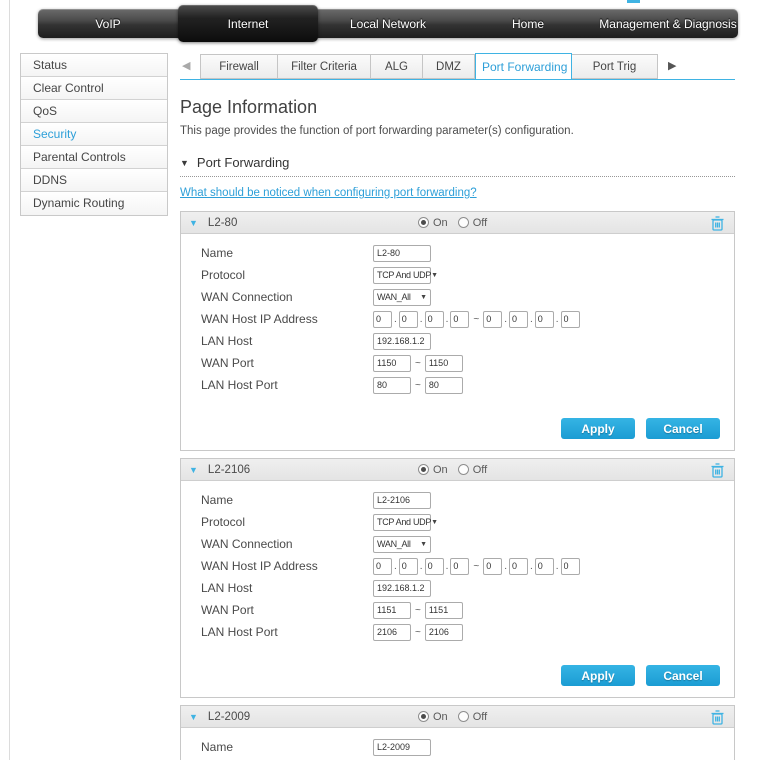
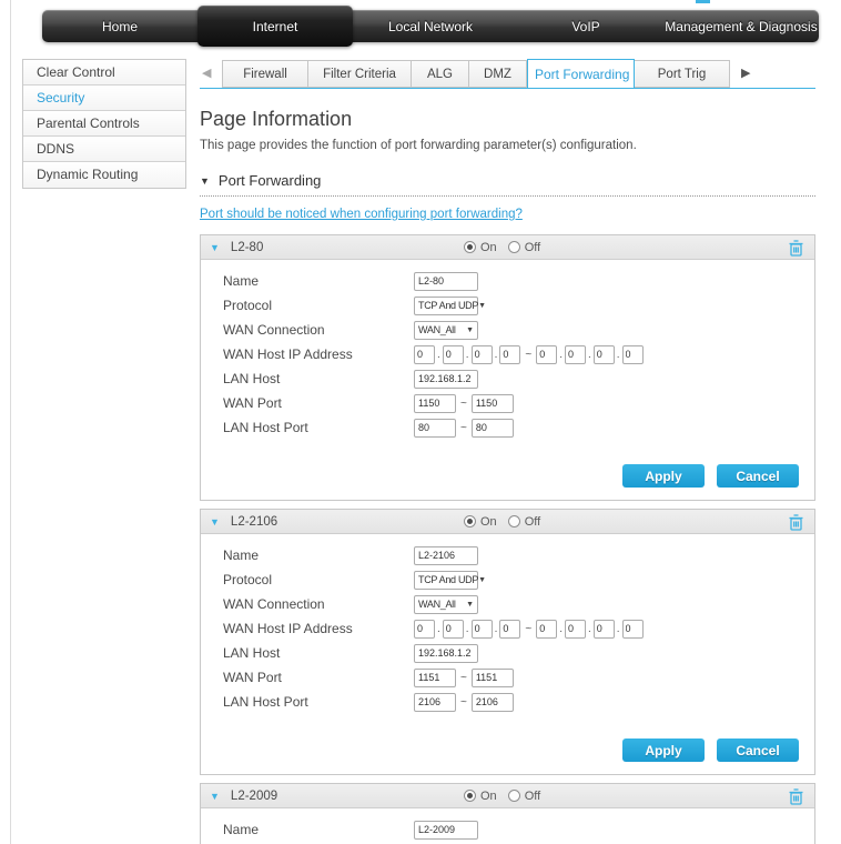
- VoIP
+ Home
  Internet
  Local Network
- Home
+ VoIP
  Management & Diagnosis
- Status
  Clear Control
- QoS
  Security
  Parental Controls
  DDNS
  Dynamic Routing
  ◀
  Firewall
  Filter Criteria
  ALG
  DMZ
  Port Forwarding
  Port Trig
  ▶
  Page Information
  This page provides the function of port forwarding parameter(s) configuration.
  ▼
  Port Forwarding
- What should be noticed when configuring port forwarding?
+ Port should be noticed when configuring port forwarding?
  ▼
  L2-80
  On
  Off
  Name
  L2-80
  Protocol
  TCP And UDP
  WAN Connection
  WAN_All
  WAN Host IP Address
  0
  .
  0
  .
  0
  .
  0
  ~
  0
  .
  0
  .
  0
  .
  0
  LAN Host
  192.168.1.2
  WAN Port
  1150
  ~
  1150
  LAN Host Port
  80
  ~
  80
  Apply
  Cancel
  ▼
  L2-2106
  On
  Off
  Name
  L2-2106
  Protocol
  TCP And UDP
  WAN Connection
  WAN_All
  WAN Host IP Address
  0
  .
  0
  .
  0
  .
  0
  ~
  0
  .
  0
  .
  0
  .
  0
  LAN Host
  192.168.1.2
  WAN Port
  1151
  ~
  1151
  LAN Host Port
  2106
  ~
  2106
  Apply
  Cancel
  ▼
  L2-2009
  On
  Off
  Name
  L2-2009
